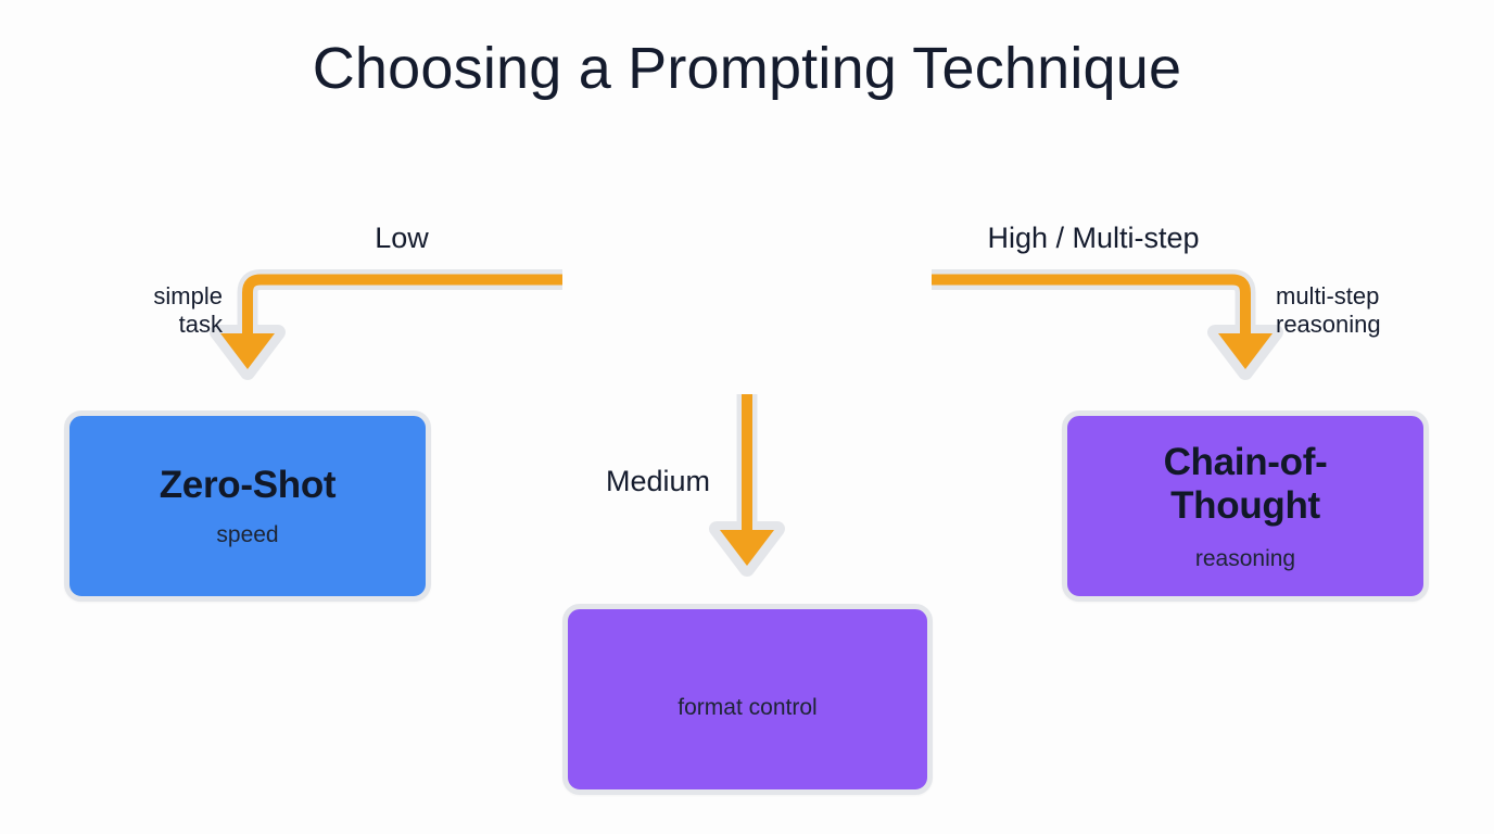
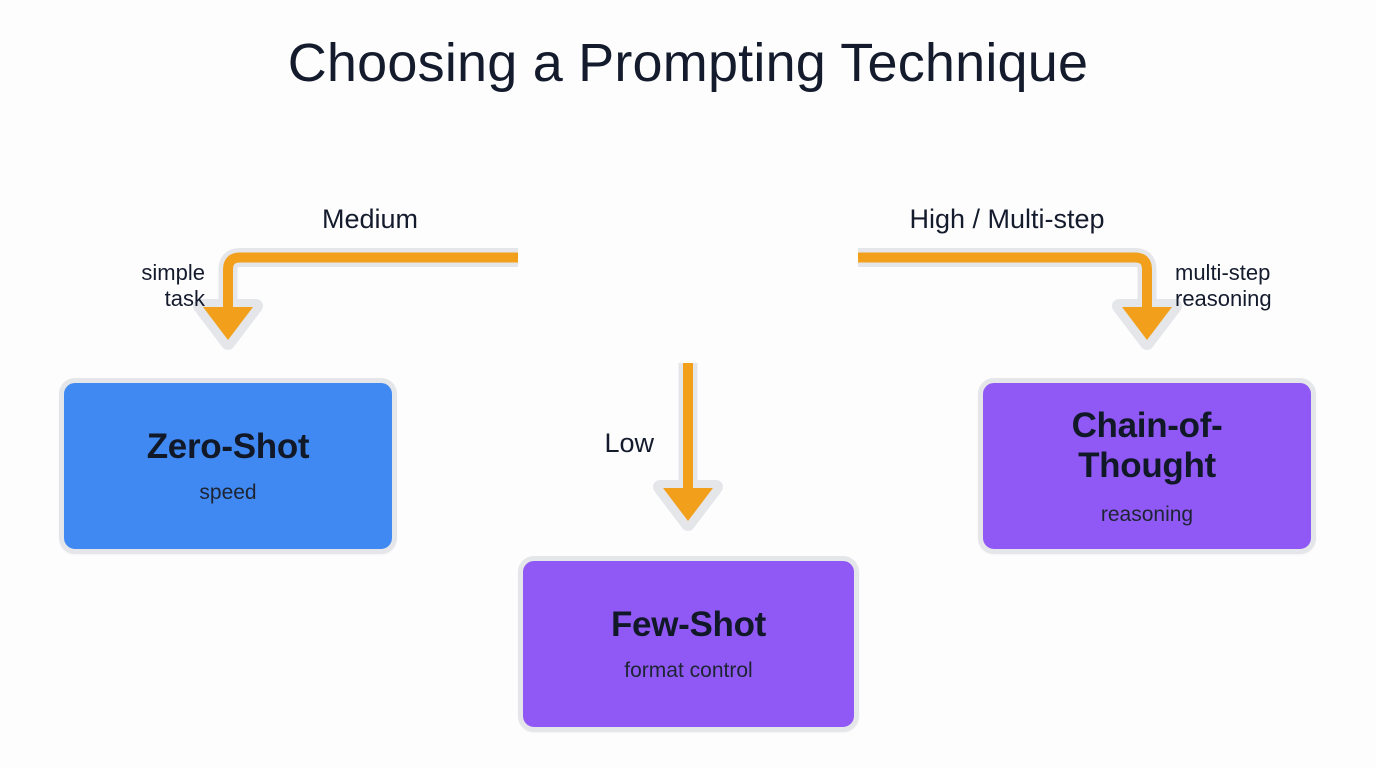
  Choosing a Prompting Technique
- Low
+ Medium
  simple
  task
  High / Multi-step
  multi-step
  reasoning
- Medium
+ Low
  Zero-Shot
  speed
+ Few-Shot
  format control
  Chain-of-
  Thought
  reasoning
